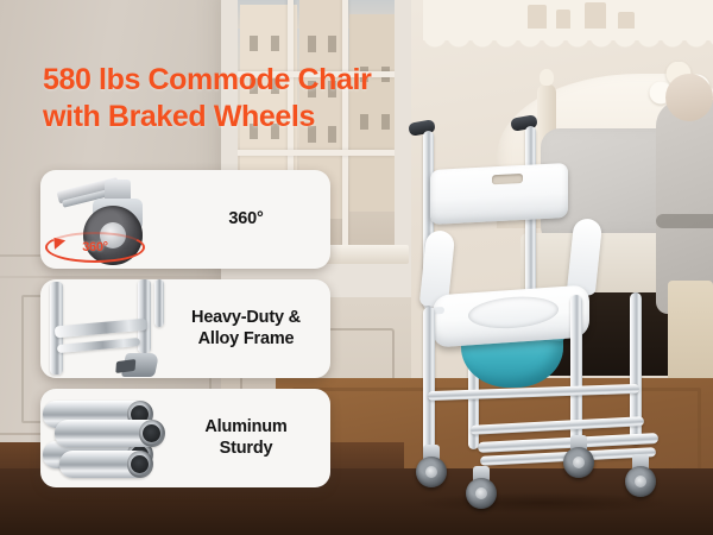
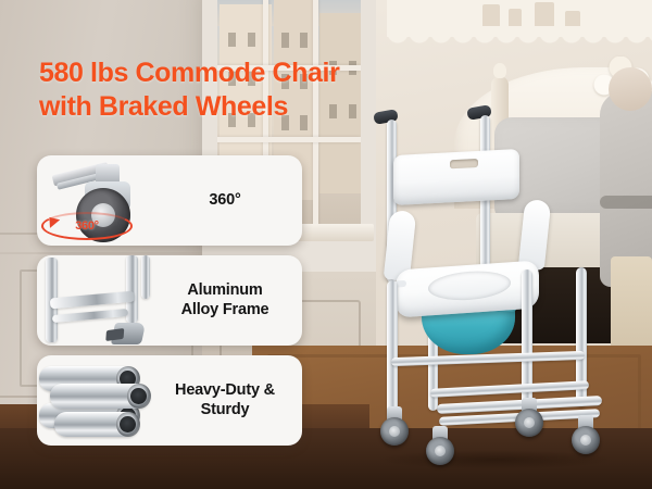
  580 lbs Commode Chair
  with Braked Wheels
  360°
  360°
- Heavy-Duty &
+ Aluminum
  Alloy Frame
- Aluminum
+ Heavy-Duty &
  Sturdy
